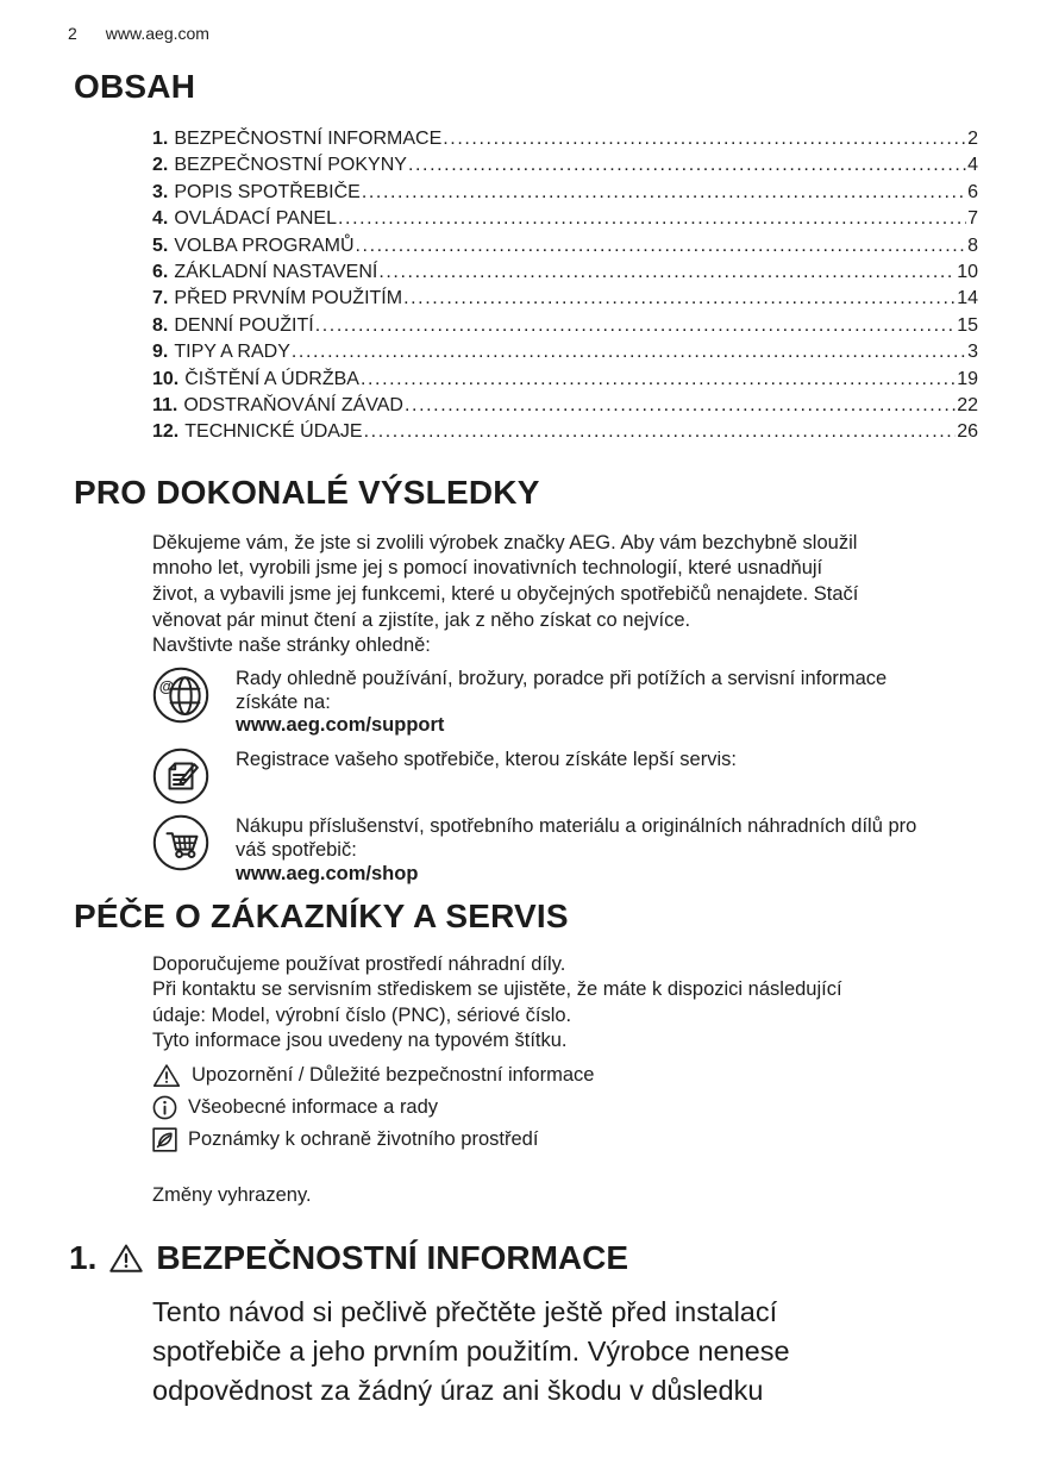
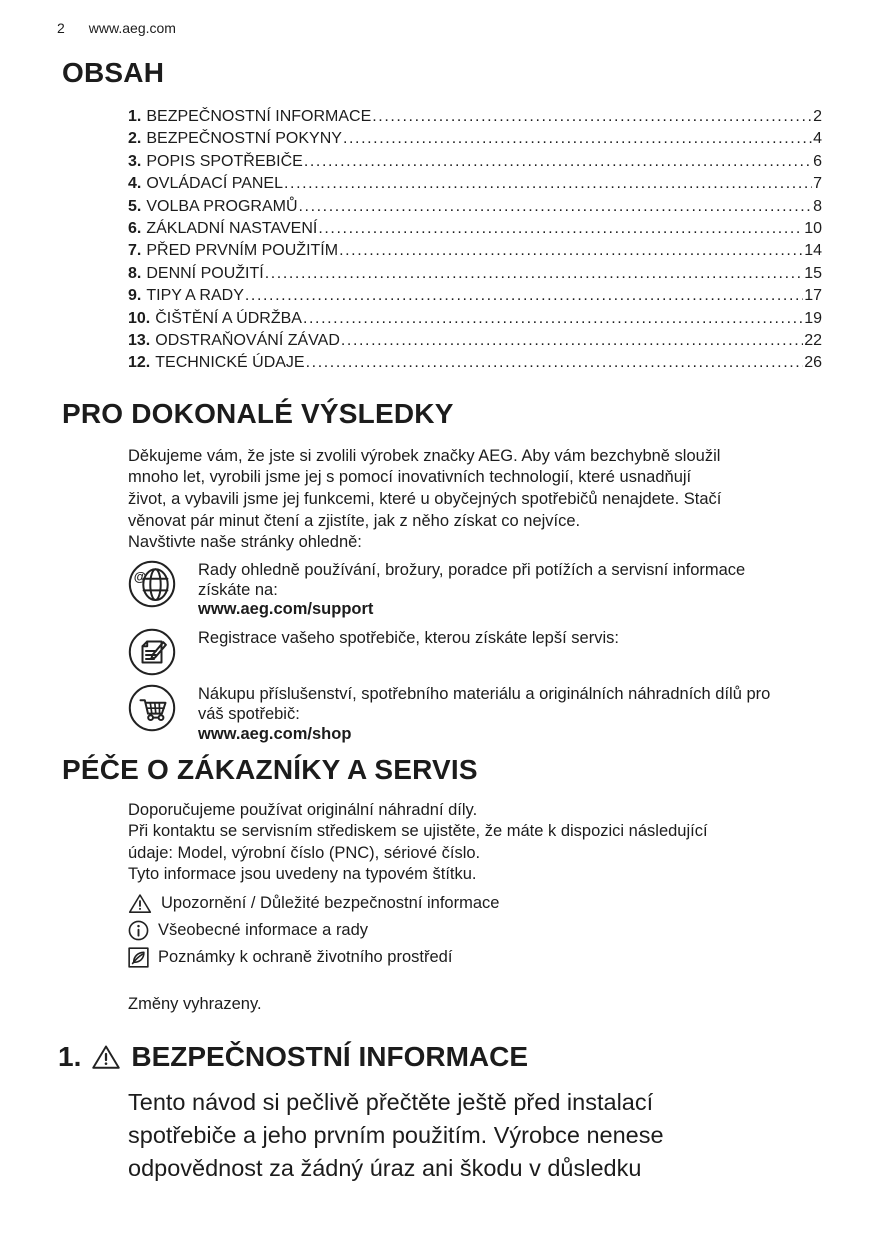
  2
  www.aeg.com
  OBSAH
  1.
  BEZPEČNOSTNÍ INFORMACE
  2
  2.
  BEZPEČNOSTNÍ POKYNY
  4
  3.
  POPIS SPOTŘEBIČE
  6
  4.
  OVLÁDACÍ PANEL
  7
  5.
  VOLBA PROGRAMŮ
  8
  6.
  ZÁKLADNÍ NASTAVENÍ
  10
  7.
  PŘED PRVNÍM POUŽITÍM
  14
  8.
  DENNÍ POUŽITÍ
  15
  9.
  TIPY A RADY
- 3
+ 17
  10.
  ČIŠTĚNÍ A ÚDRŽBA
  19
- 11.
+ 13.
  ODSTRAŇOVÁNÍ ZÁVAD
  22
  12.
  TECHNICKÉ ÚDAJE
  26
  PRO DOKONALÉ VÝSLEDKY
  Děkujeme vám, že jste si zvolili výrobek značky AEG. Aby vám bezchybně sloužil
  mnoho let, vyrobili jsme jej s pomocí inovativních technologií, které usnadňují
  život, a vybavili jsme jej funkcemi, které u obyčejných spotřebičů nenajdete. Stačí
  věnovat pár minut čtení a zjistíte, jak z něho získat co nejvíce.
  Navštivte naše stránky ohledně:
  Rady ohledně používání, brožury, poradce při potížích a servisní informace
  získáte na:
  www.aeg.com/support
  Registrace vašeho spotřebiče, kterou získáte lepší servis:
  Nákupu příslušenství, spotřebního materiálu a originálních náhradních dílů pro
  váš spotřebič:
  www.aeg.com/shop
  PÉČE O ZÁKAZNÍKY A SERVIS
- Doporučujeme používat prostředí náhradní díly.
+ Doporučujeme používat originální náhradní díly.
  Při kontaktu se servisním střediskem se ujistěte, že máte k dispozici následující
  údaje: Model, výrobní číslo (PNC), sériové číslo.
  Tyto informace jsou uvedeny na typovém štítku.
  Upozornění / Důležité bezpečnostní informace
  Všeobecné informace a rady
  Poznámky k ochraně životního prostředí
  Změny vyhrazeny.
  1.
  BEZPEČNOSTNÍ INFORMACE
  Tento návod si pečlivě přečtěte ještě před instalací
  spotřebiče a jeho prvním použitím. Výrobce nenese
  odpovědnost za žádný úraz ani škodu v důsledku
